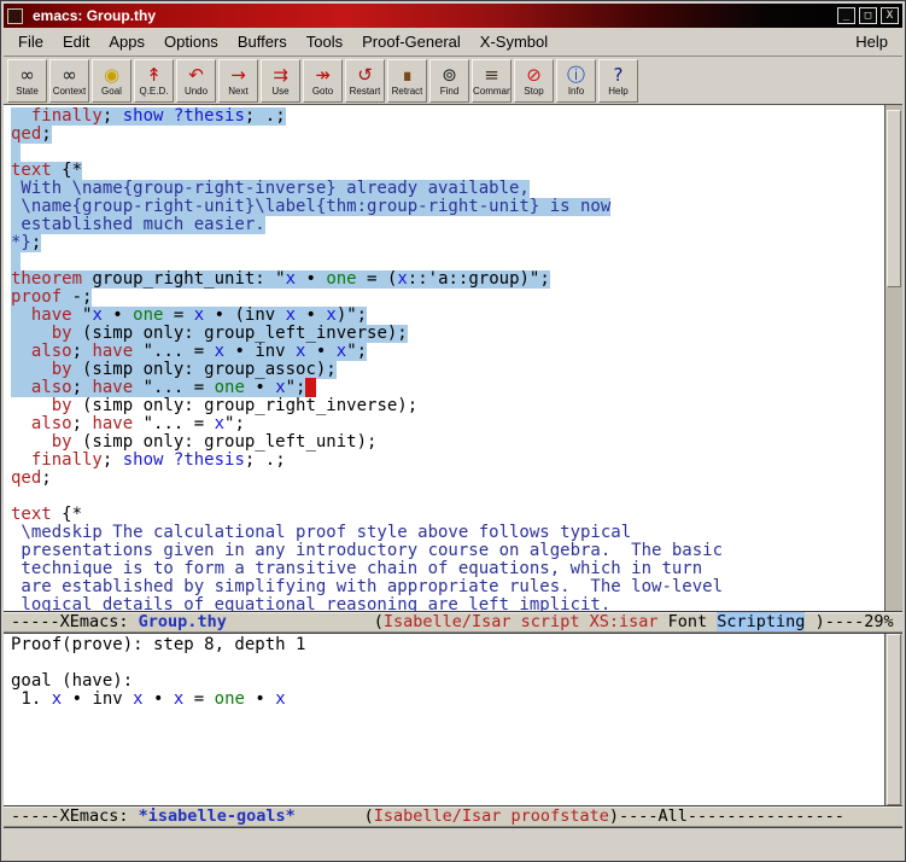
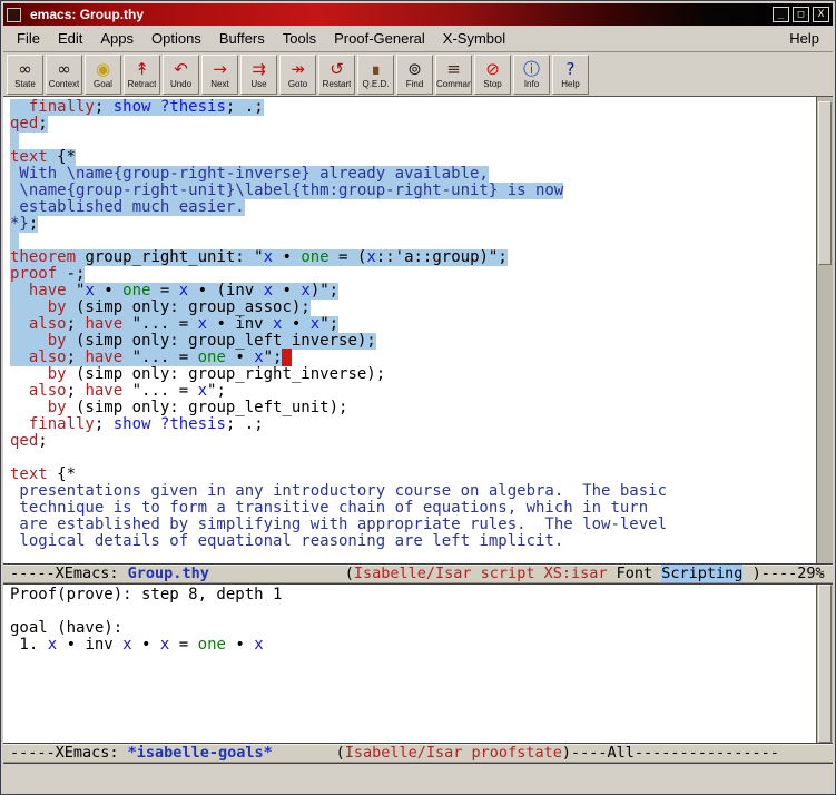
  emacs: Group.thy
  _
  □
  X
  File
  Edit
  Apps
  Options
  Buffers
  Tools
  Proof-General
  X-Symbol
  Help
  ∞
  State
  ∞
  Context
  ◉
  Goal
  ↟
- Q.E.D.
+ Retract
  ↶
  Undo
  →
  Next
  ⇉
  Use
  ↠
  Goto
  ↺
  Restart
  ∎
- Retract
+ Q.E.D.
  ⊚
  Find
  ≡
  Comman
  ⊘
  Stop
  ⓘ
  Info
  ?
  Help
  finally; show ?thesis; .;
  qed;
  text {*
  With \name{group-right-inverse} already available,
  \name{group-right-unit}\label{thm:group-right-unit} is now
  established much easier.
  *};
  theorem group_right_unit: "x • one = (x::'a::group)";
  proof -;
  have "x • one = x • (inv x • x)";
- by (simp only: group_left_inverse);
+ by (simp only: group_assoc);
  also; have "... = x • inv x • x";
- by (simp only: group_assoc);
+ by (simp only: group_left_inverse);
  also; have "... = one • x";
  by (simp only: group_right_inverse);
  also; have "... = x";
  by (simp only: group_left_unit);
  finally; show ?thesis; .;
  qed;
  text {*
- \medskip The calculational proof style above follows typical
  presentations given in any introductory course on algebra. The basic
  technique is to form a transitive chain of equations, which in turn
  are established by simplifying with appropriate rules. The low-level
  logical details of equational reasoning are left implicit.
  -----XEmacs: Group.thy (Isabelle/Isar script XS:isar Font Scripting )----29%
  Proof(prove): step 8, depth 1
  goal (have):
  1. x • inv x • x = one • x
  -----XEmacs: *isabelle-goals* (Isabelle/Isar proofstate)----All----------------
